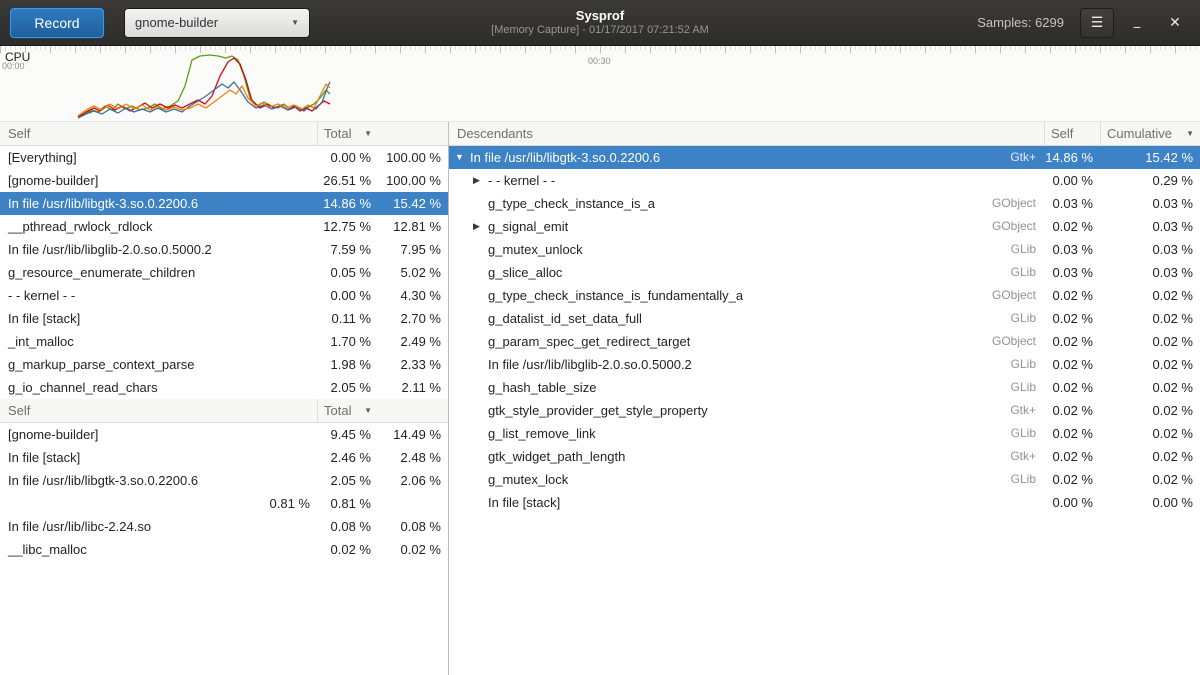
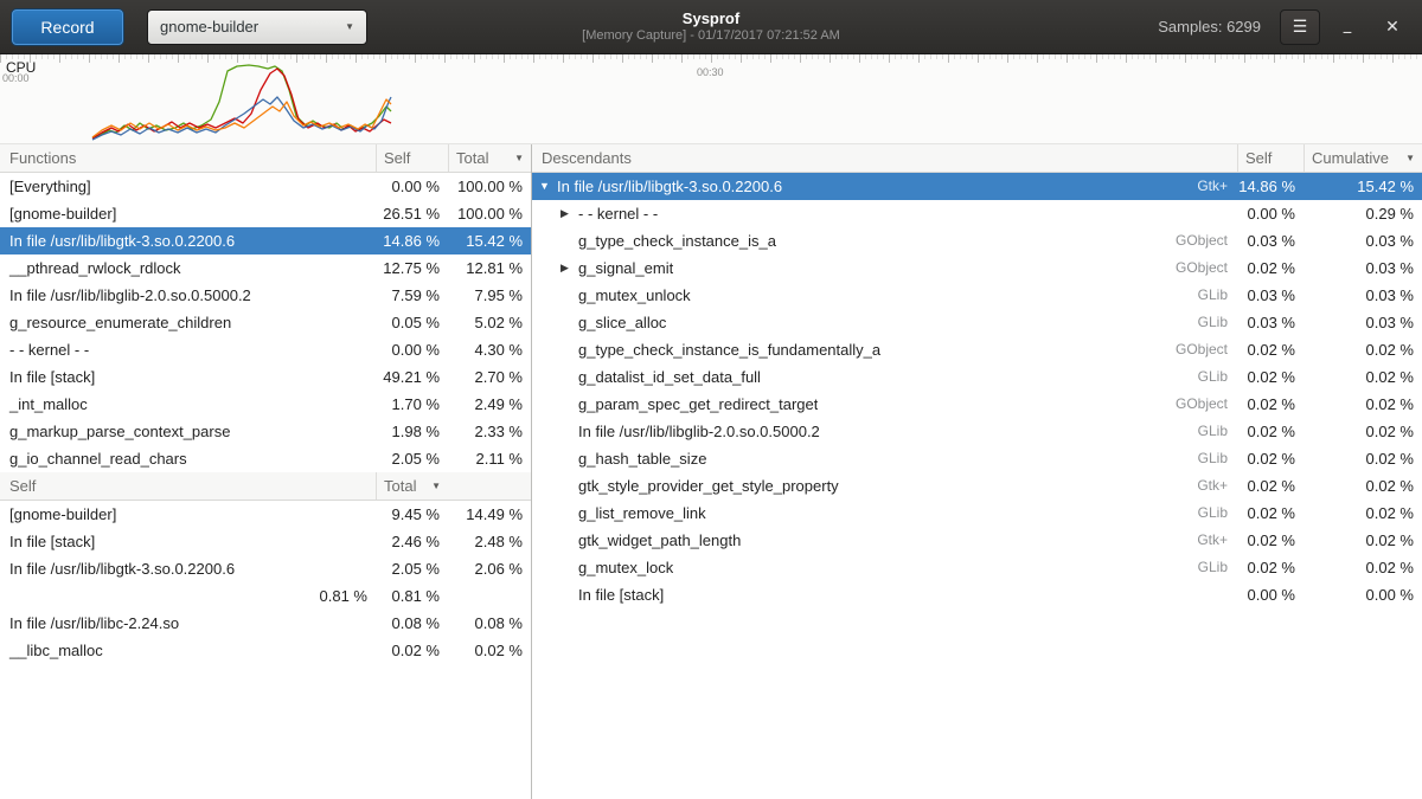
  Record
  gnome-builder
  ▼
  Sysprof
  [Memory Capture] - 01/17/2017 07:21:52 AM
  Samples: 6299
  ☰
  −
  ✕
  CPU
  00:00
  00:30
+ Functions
  Self
  Total
  ▼
  [Everything]
  0.00 %
  100.00 %
  [gnome-builder]
  26.51 %
  100.00 %
  In file /usr/lib/libgtk-3.so.0.2200.6
  14.86 %
  15.42 %
  __pthread_rwlock_rdlock
  12.75 %
  12.81 %
  In file /usr/lib/libglib-2.0.so.0.5000.2
  7.59 %
  7.95 %
  g_resource_enumerate_children
  0.05 %
  5.02 %
  - - kernel - -
  0.00 %
  4.30 %
  In file [stack]
- 0.11 %
+ 49.21 %
  2.70 %
  _int_malloc
  1.70 %
  2.49 %
  g_markup_parse_context_parse
  1.98 %
  2.33 %
  g_io_channel_read_chars
  2.05 %
  2.11 %
  Self
  Total
  ▼
  [gnome-builder]
  9.45 %
  14.49 %
  In file [stack]
  2.46 %
  2.48 %
  In file /usr/lib/libgtk-3.so.0.2200.6
  2.05 %
  2.06 %
  0.81 %
  0.81 %
  In file /usr/lib/libc-2.24.so
  0.08 %
  0.08 %
  __libc_malloc
  0.02 %
  0.02 %
  Descendants
  Self
  Cumulative
  ▼
  ▼
  In file /usr/lib/libgtk-3.so.0.2200.6
  Gtk+
  14.86 %
  15.42 %
  ▶
  - - kernel - -
  0.00 %
  0.29 %
  g_type_check_instance_is_a
  GObject
  0.03 %
  0.03 %
  ▶
  g_signal_emit
  GObject
  0.02 %
  0.03 %
  g_mutex_unlock
  GLib
  0.03 %
  0.03 %
  g_slice_alloc
  GLib
  0.03 %
  0.03 %
  g_type_check_instance_is_fundamentally_a
  GObject
  0.02 %
  0.02 %
  g_datalist_id_set_data_full
  GLib
  0.02 %
  0.02 %
  g_param_spec_get_redirect_target
  GObject
  0.02 %
  0.02 %
  In file /usr/lib/libglib-2.0.so.0.5000.2
  GLib
  0.02 %
  0.02 %
  g_hash_table_size
  GLib
  0.02 %
  0.02 %
  gtk_style_provider_get_style_property
  Gtk+
  0.02 %
  0.02 %
  g_list_remove_link
  GLib
  0.02 %
  0.02 %
  gtk_widget_path_length
  Gtk+
  0.02 %
  0.02 %
  g_mutex_lock
  GLib
  0.02 %
  0.02 %
  In file [stack]
  0.00 %
  0.00 %
